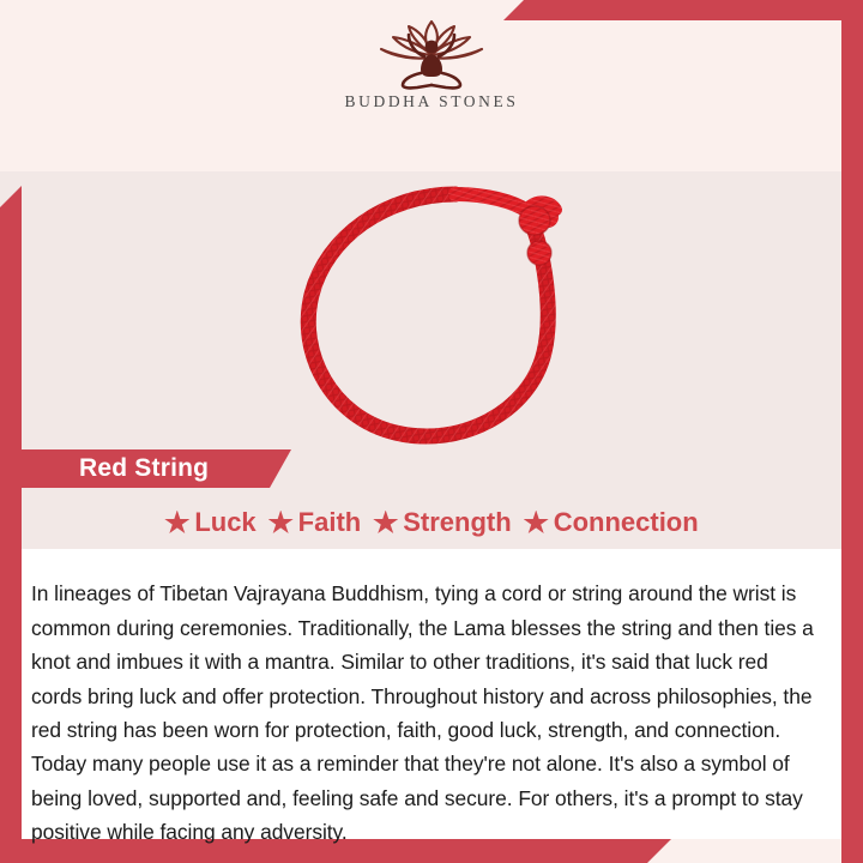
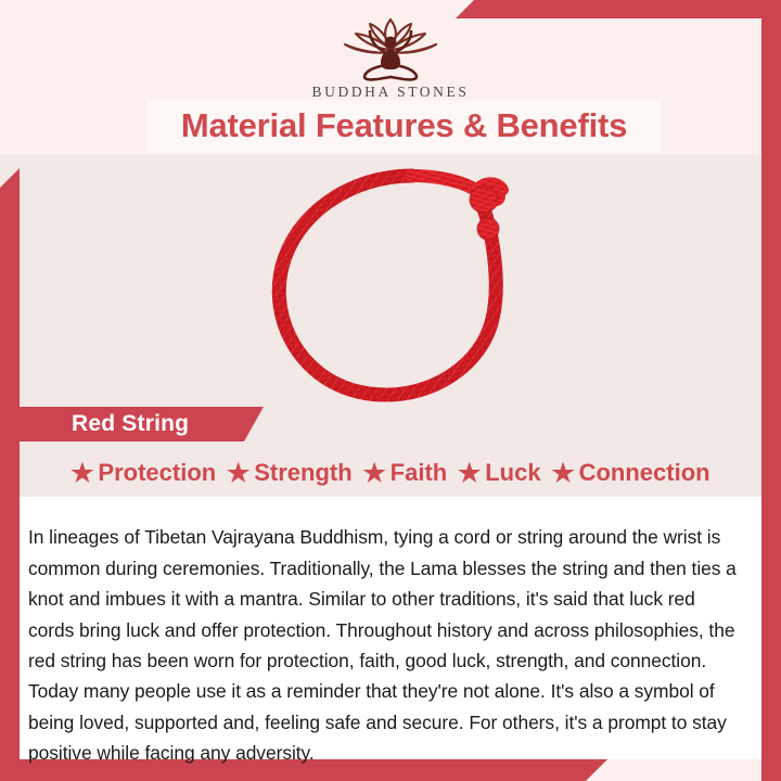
  BUDDHA STONES
+ Material Features & Benefits
  Red String
+ Protection
- Luck
+ Strength
  Faith
- Strength
+ Luck
  Connection
  In lineages of Tibetan Vajrayana Buddhism, tying a cord or string around the wrist is common during ceremonies. Traditionally, the Lama blesses the string and then ties a knot and imbues it with a mantra. Similar to other traditions, it's said that luck red cords bring luck and offer protection. Throughout history and across philosophies, the red string has been worn for protection, faith, good luck, strength, and connection. Today many people use it as a reminder that they're not alone. It's also a symbol of being loved, supported and, feeling safe and secure. For others, it's a prompt to stay positive while facing any adversity.
